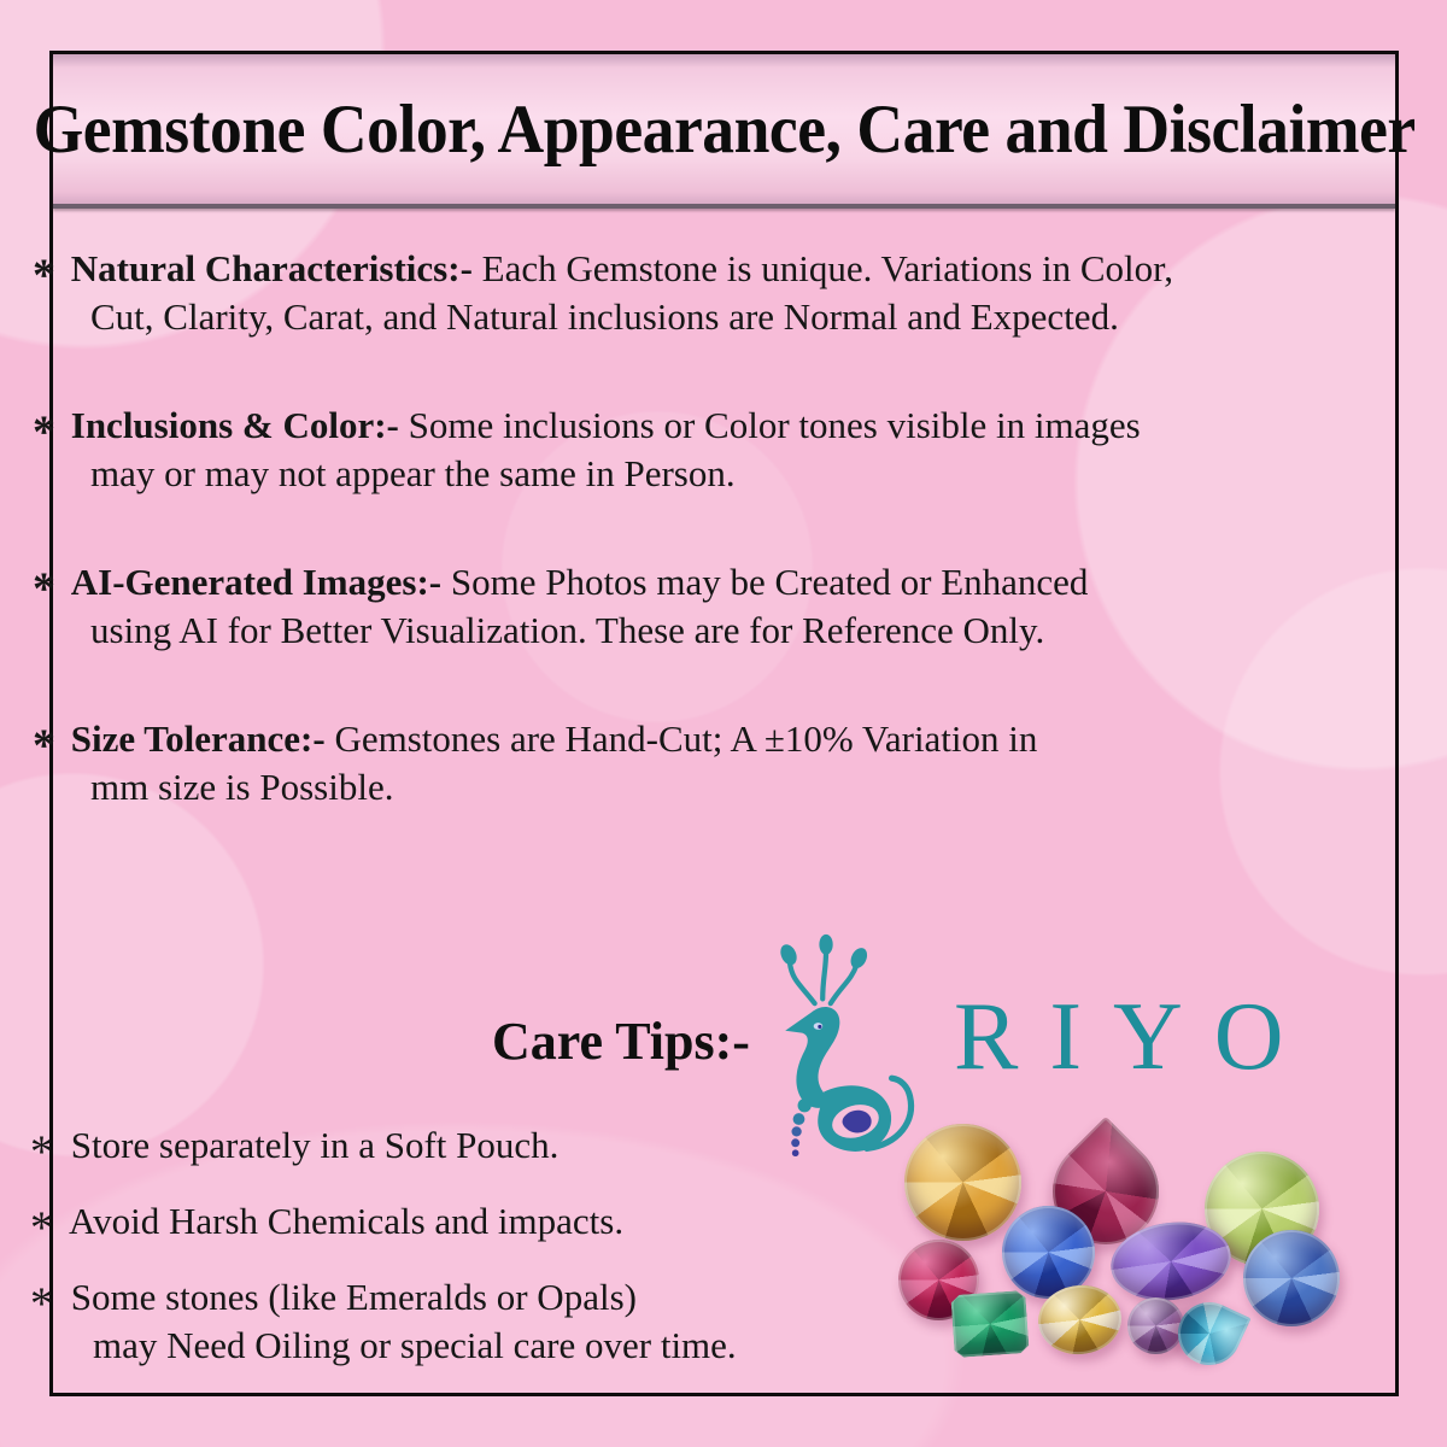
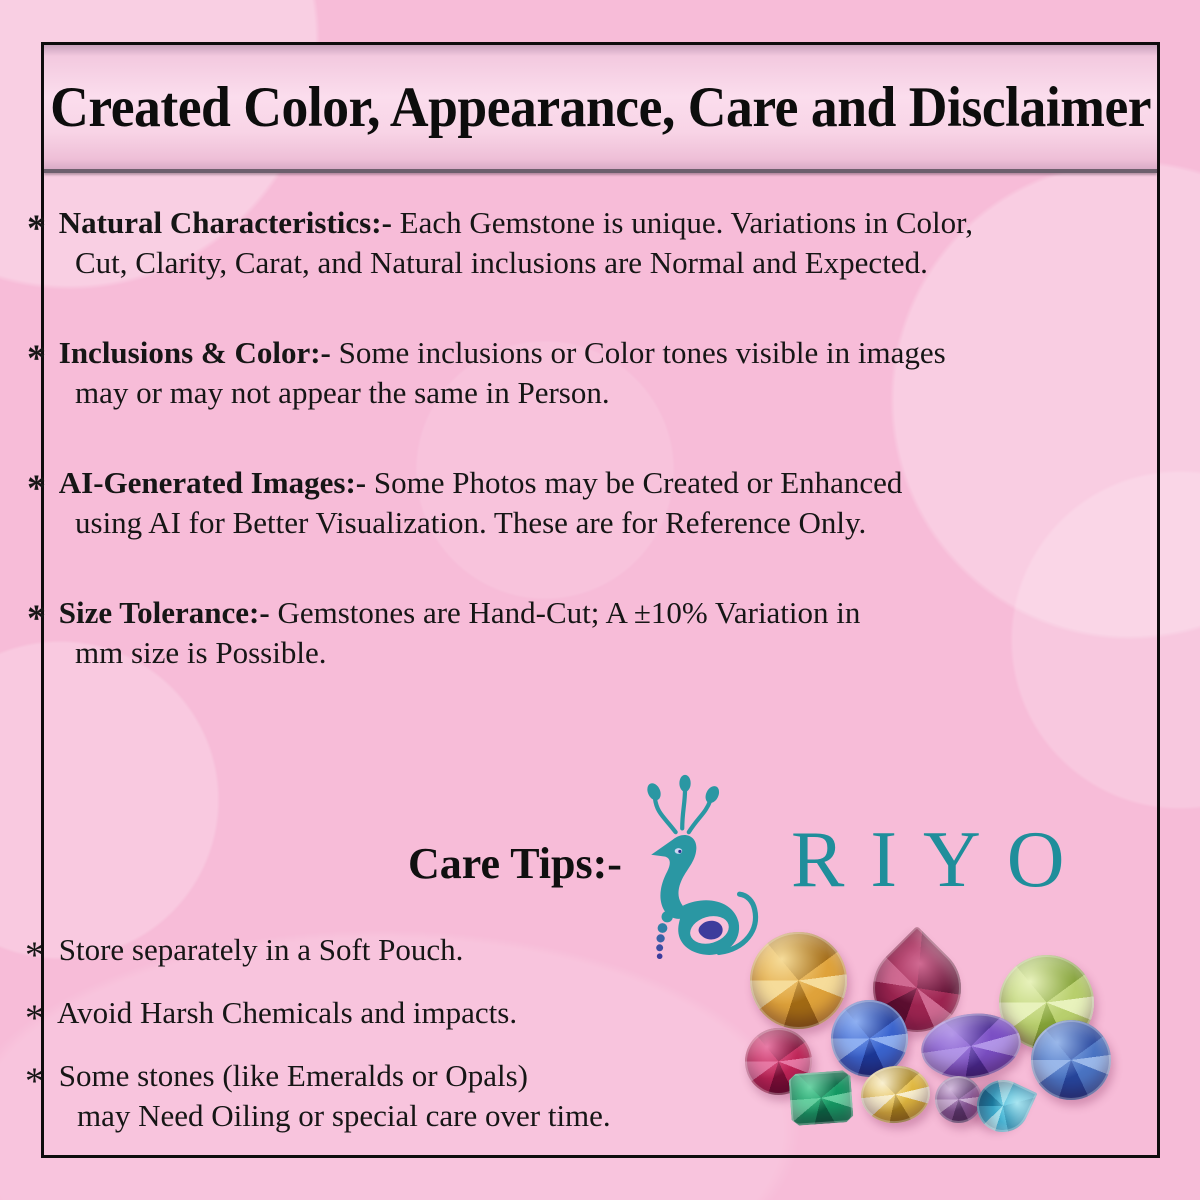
- Gemstone Color, Appearance, Care and Disclaimer
+ Created Color, Appearance, Care and Disclaimer
  * Natural Characteristics:- Each Gemstone is unique. Variations in Color,
  Cut, Clarity, Carat, and Natural inclusions are Normal and Expected.
  * Inclusions & Color:- Some inclusions or Color tones visible in images
  may or may not appear the same in Person.
  * AI-Generated Images:- Some Photos may be Created or Enhanced
  using AI for Better Visualization. These are for Reference Only.
  * Size Tolerance:- Gemstones are Hand-Cut; A ±10% Variation in
  mm size is Possible.
  Care Tips:-
  RIYO
  * Store separately in a Soft Pouch.
  * Avoid Harsh Chemicals and impacts.
  * Some stones (like Emeralds or Opals)
  may Need Oiling or special care over time.
